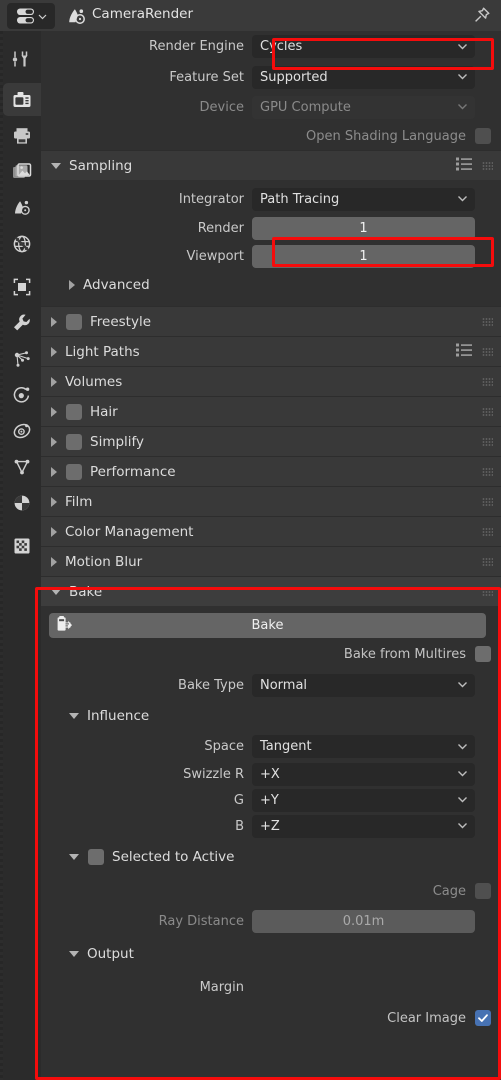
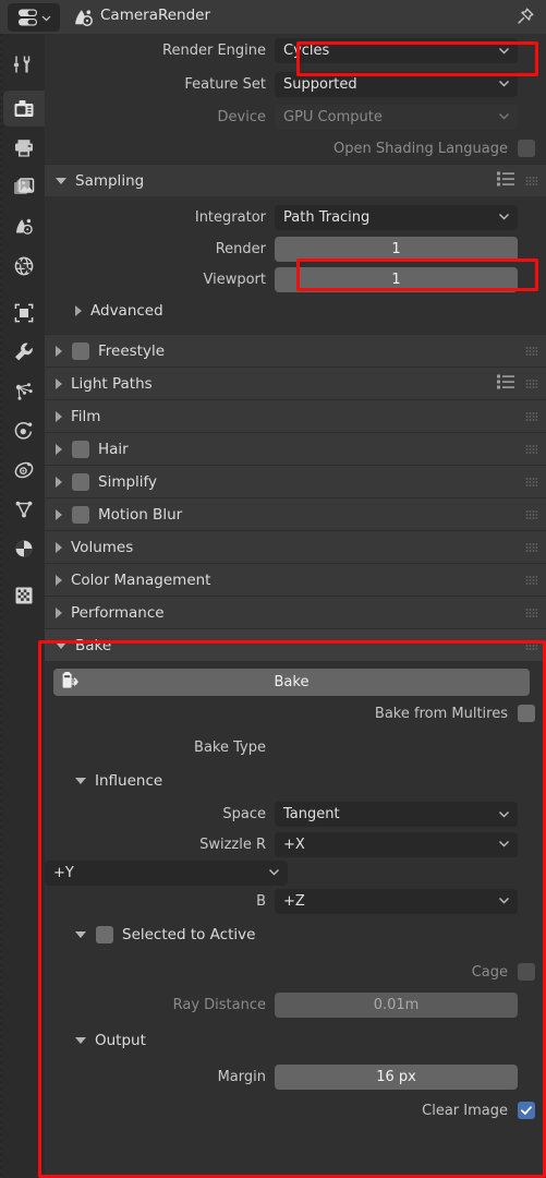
  CameraRender
  Render Engine
  Cycles
  Feature Set
  Supported
  Device
  GPU Compute
  Open Shading Language
  Sampling
  Integrator
  Path Tracing
  Render
  1
  Viewport
  1
  Advanced
  Freestyle
  Light Paths
- Volumes
+ Film
  Hair
  Simplify
- Performance
+ Motion Blur
- Film
+ Volumes
  Color Management
- Motion Blur
+ Performance
  Bake
  Bake
  Bake from Multires
  Bake Type
- Normal
  Influence
  Space
  Tangent
  Swizzle R
  +X
- G
  +Y
  B
  +Z
  Selected to Active
  Cage
  Ray Distance
  0.01m
  Output
  Margin
+ 16 px
  Clear Image
